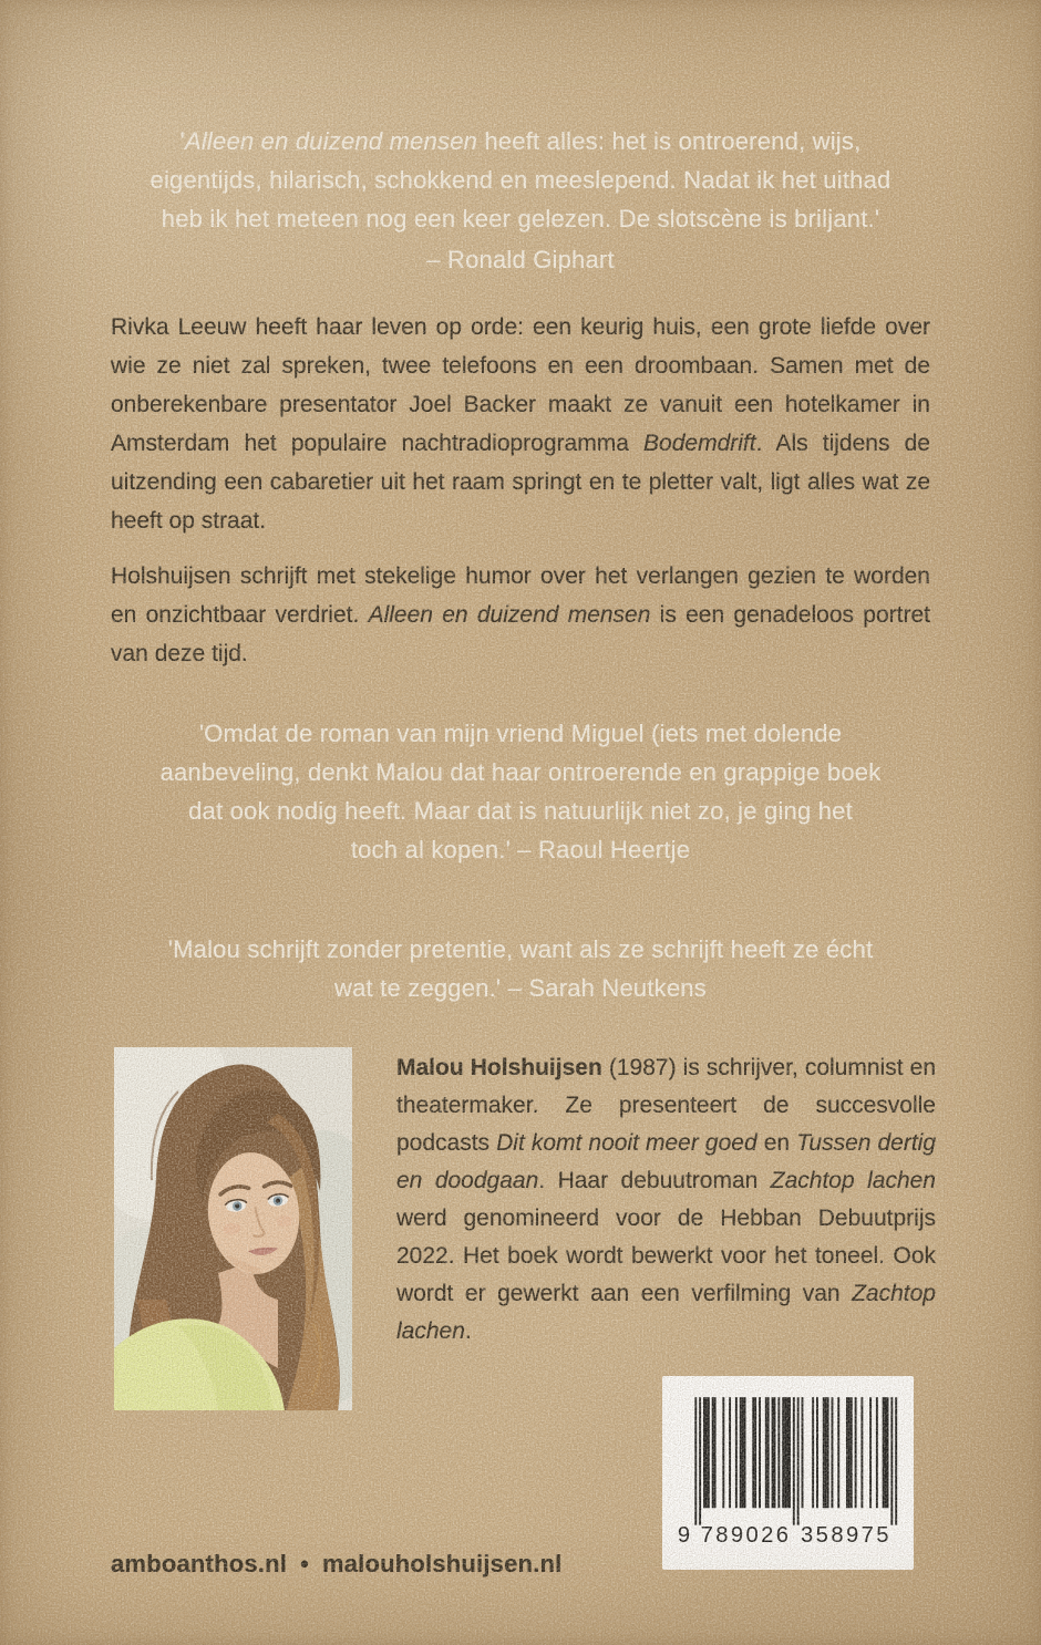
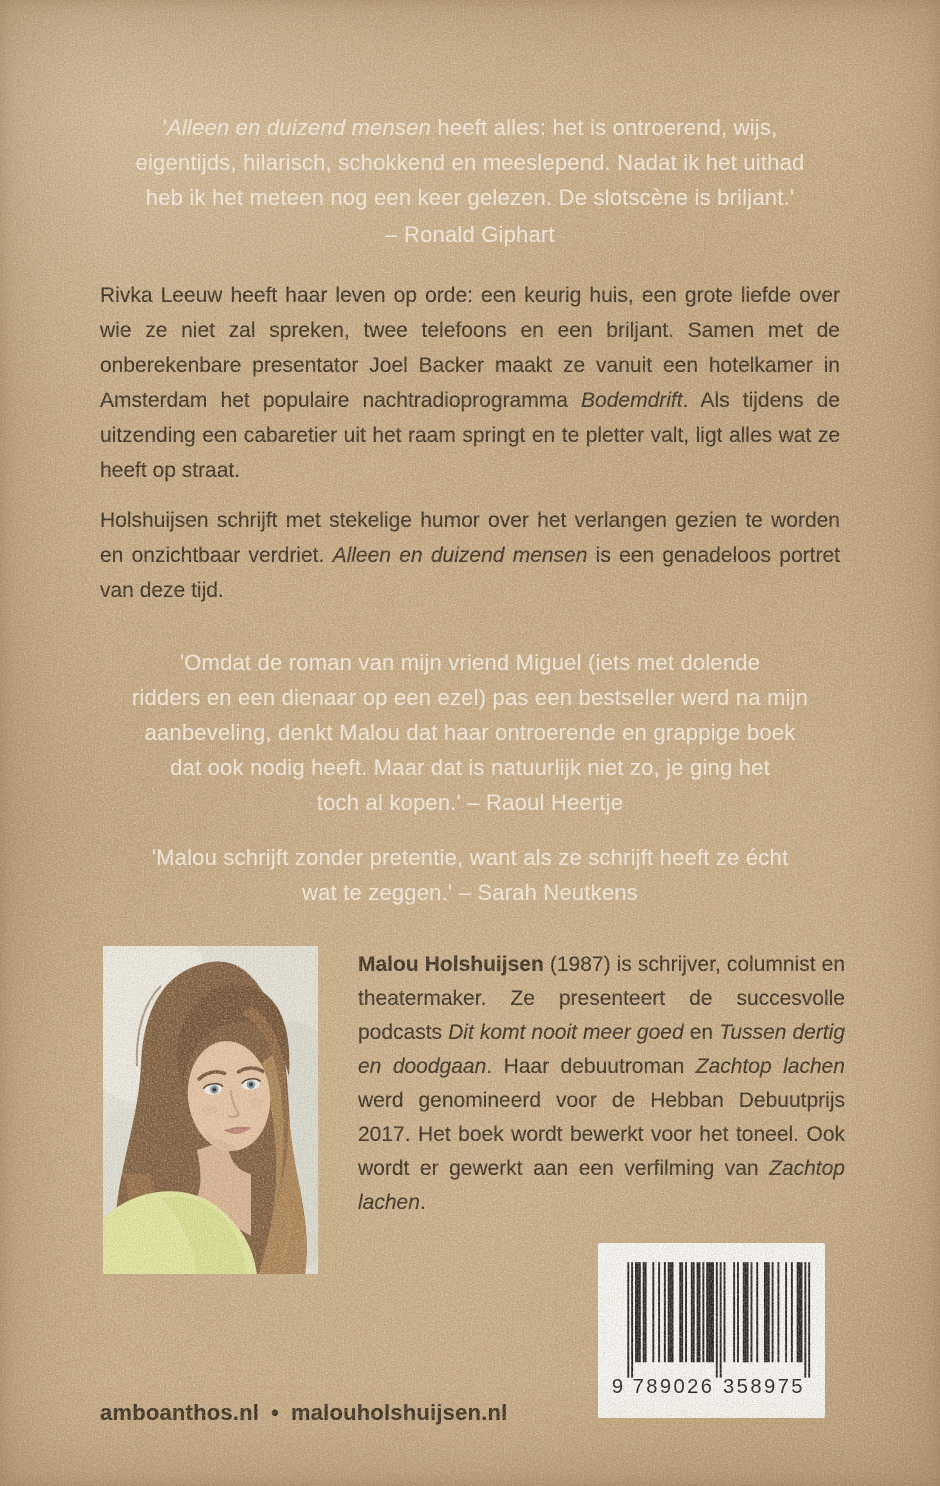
  'Alleen en duizend mensen heeft alles: het is ontroerend, wijs,
  eigentijds, hilarisch, schokkend en meeslepend. Nadat ik het uithad
  heb ik het meteen nog een keer gelezen. De slotscène is briljant.'
  – Ronald Giphart
- Rivka Leeuw heeft haar leven op orde: een keurig huis, een grote liefde over wie ze niet zal spreken, twee telefoons en een droombaan. Samen met de onberekenbare presentator Joel Backer maakt ze vanuit een hotelkamer in Amsterdam het populaire nachtradioprogramma Bodemdrift. Als tijdens de uitzending een cabaretier uit het raam springt en te pletter valt, ligt alles wat ze heeft op straat.
+ Rivka Leeuw heeft haar leven op orde: een keurig huis, een grote liefde over wie ze niet zal spreken, twee telefoons en een briljant. Samen met de onberekenbare presentator Joel Backer maakt ze vanuit een hotelkamer in Amsterdam het populaire nachtradioprogramma Bodemdrift. Als tijdens de uitzending een cabaretier uit het raam springt en te pletter valt, ligt alles wat ze heeft op straat.
  Holshuijsen schrijft met stekelige humor over het verlangen gezien te worden en onzichtbaar verdriet. Alleen en duizend mensen is een genadeloos portret van deze tijd.
  'Omdat de roman van mijn vriend Miguel (iets met dolende
+ ridders en een dienaar op een ezel) pas een bestseller werd na mijn
  aanbeveling, denkt Malou dat haar ontroerende en grappige boek
  dat ook nodig heeft. Maar dat is natuurlijk niet zo, je ging het
  toch al kopen.' – Raoul Heertje
  'Malou schrijft zonder pretentie, want als ze schrijft heeft ze écht
  wat te zeggen.' – Sarah Neutkens
- Malou Holshuijsen (1987) is schrijver, columnist en theatermaker. Ze presenteert de succesvolle podcasts Dit komt nooit meer goed en Tussen dertig en doodgaan. Haar debuutroman Zachtop lachen werd genomineerd voor de Hebban Debuutprijs 2022. Het boek wordt bewerkt voor het toneel. Ook wordt er gewerkt aan een verfilming van Zachtop lachen.
+ Malou Holshuijsen (1987) is schrijver, columnist en theatermaker. Ze presenteert de succesvolle podcasts Dit komt nooit meer goed en Tussen dertig en doodgaan. Haar debuutroman Zachtop lachen werd genomineerd voor de Hebban Debuutprijs 2017. Het boek wordt bewerkt voor het toneel. Ook wordt er gewerkt aan een verfilming van Zachtop lachen.
  9
  789026
  358975
  amboanthos.nl • malouholshuijsen.nl
